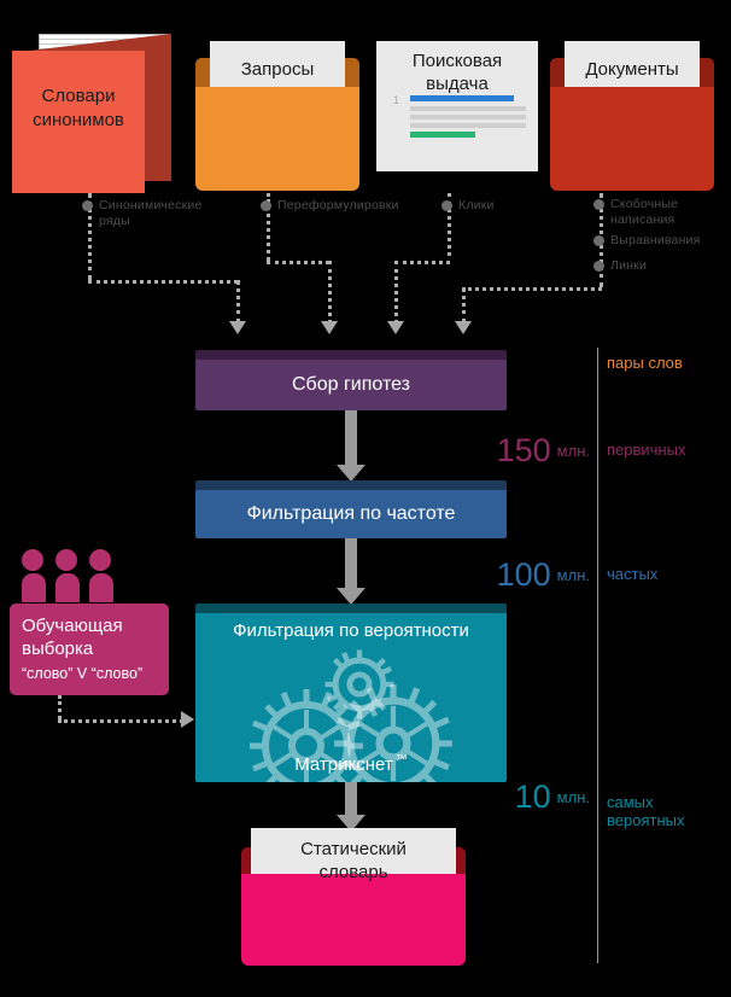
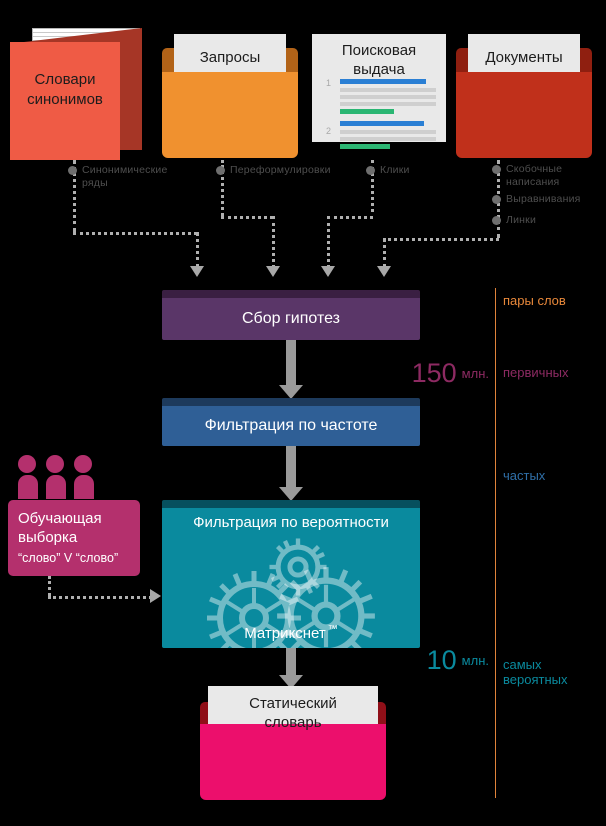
  Словари
  синонимов
  Запросы
  Поисковая
  выдача
  1
+ 2
  Документы
  Синонимические
  ряды
  Переформулировки
  Клики
  Скобочные
  написания
  Выравнивания
  Линки
  Сбор гипотез
  Фильтрация по частоте
  Фильтрация по вероятности
  Матрикснет ™
  Обучающая
  выборка
  “слово” V “слово”
  Статический
  словарь
  пары слов
  150 млн.
  первичных
- 100 млн.
  частых
  10 млн.
  самых
  вероятных
